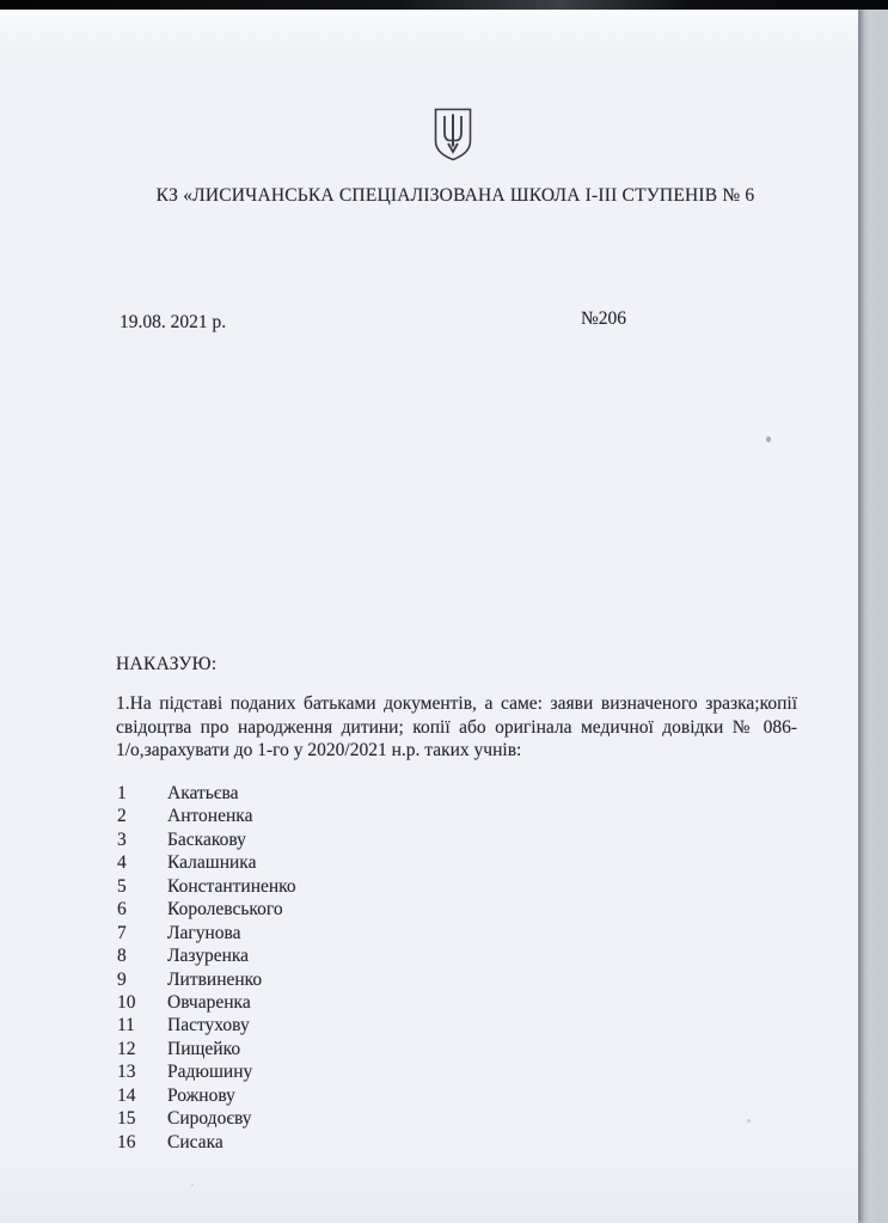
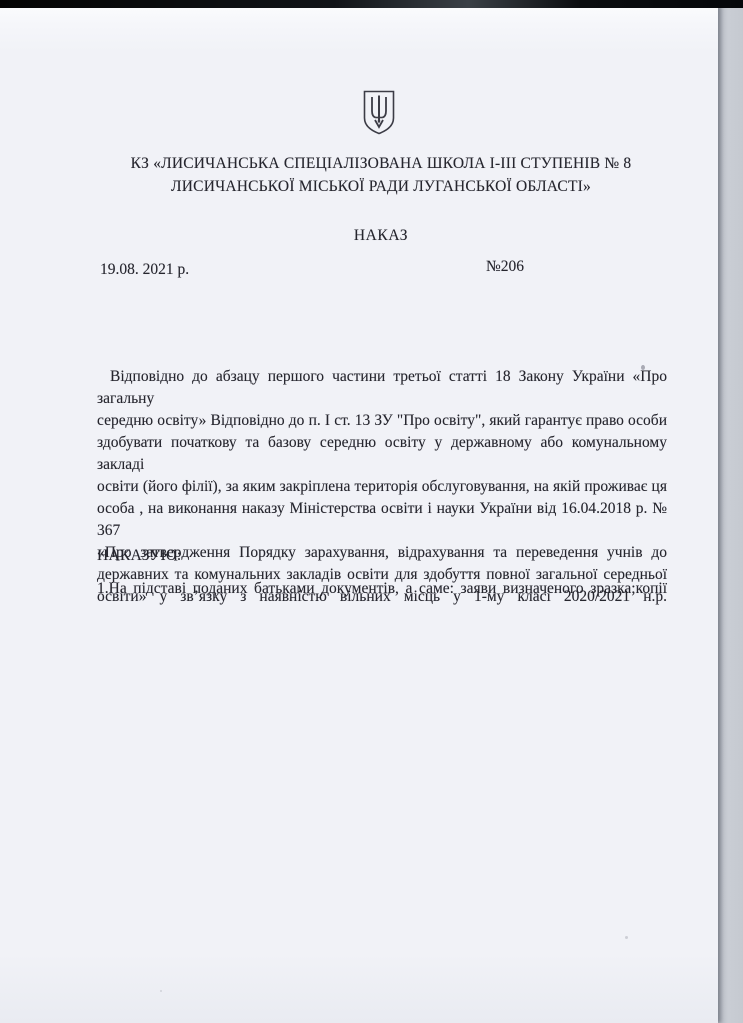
- КЗ «ЛИСИЧАНСЬКА СПЕЦІАЛІЗОВАНА ШКОЛА І-ІІІ СТУПЕНІВ № 6
+ КЗ «ЛИСИЧАНСЬКА СПЕЦІАЛІЗОВАНА ШКОЛА І-ІІІ СТУПЕНІВ № 8
+ ЛИСИЧАНСЬКОЇ МІСЬКОЇ РАДИ ЛУГАНСЬКОЇ ОБЛАСТІ»
+ НАКАЗ
  19.08. 2021 р.
  №206
+ Відповідно до абзацу першого частини третьої статті 18 Закону України «Про загальну
+ середню освіту» Відповідно до п. І ст. 13 ЗУ "Про освіту", який гарантує право особи
+ здобувати початкову та базову середню освіту у державному або комунальному закладі
+ освіти (його філії), за яким закріплена територія обслуговування, на якій проживає ця
+ особа , на виконання наказу Міністерства освіти і науки України від 16.04.2018 р. № 367
+ «Про затвердження Порядку зарахування, відрахування та переведення учнів до
+ державних та комунальних закладів освіти для здобуття повної загальної середньої
+ освіти» у зв’язку з наявністю вільних місць у 1-му класі 2020/2021 н.р.
  НАКАЗУЮ:
  1.На підставі поданих батьками документів, а саме: заяви визначеного зразка;копії
- свідоцтва про народження дитини; копії або оригінала медичної довідки № 086-
- 1/о,зарахувати до 1-го у 2020/2021 н.р. таких учнів:
- 1
- Акатьєва
- 2
- Антоненка
- 3
- Баскакову
- 4
- Калашника
- 5
- Константиненко
- 6
- Королевського
- 7
- Лагунова
- 8
- Лазуренка
- 9
- Литвиненко
- 10
- Овчаренка
- 11
- Пастухову
- 12
- Пищейко
- 13
- Радюшину
- 14
- Рожнову
- 15
- Сиродоєву
- 16
- Сисака
